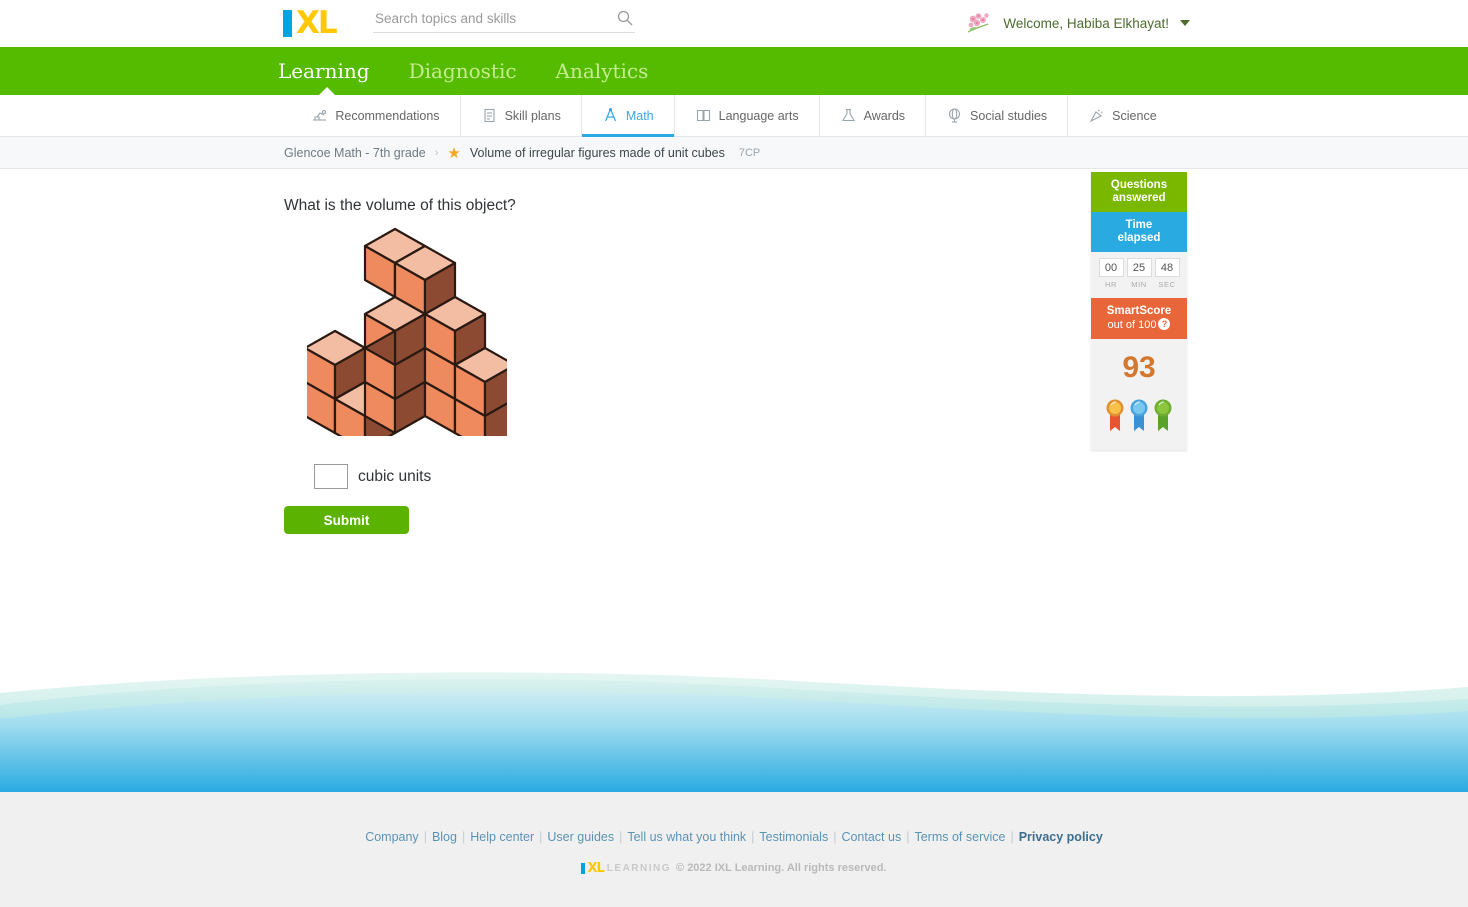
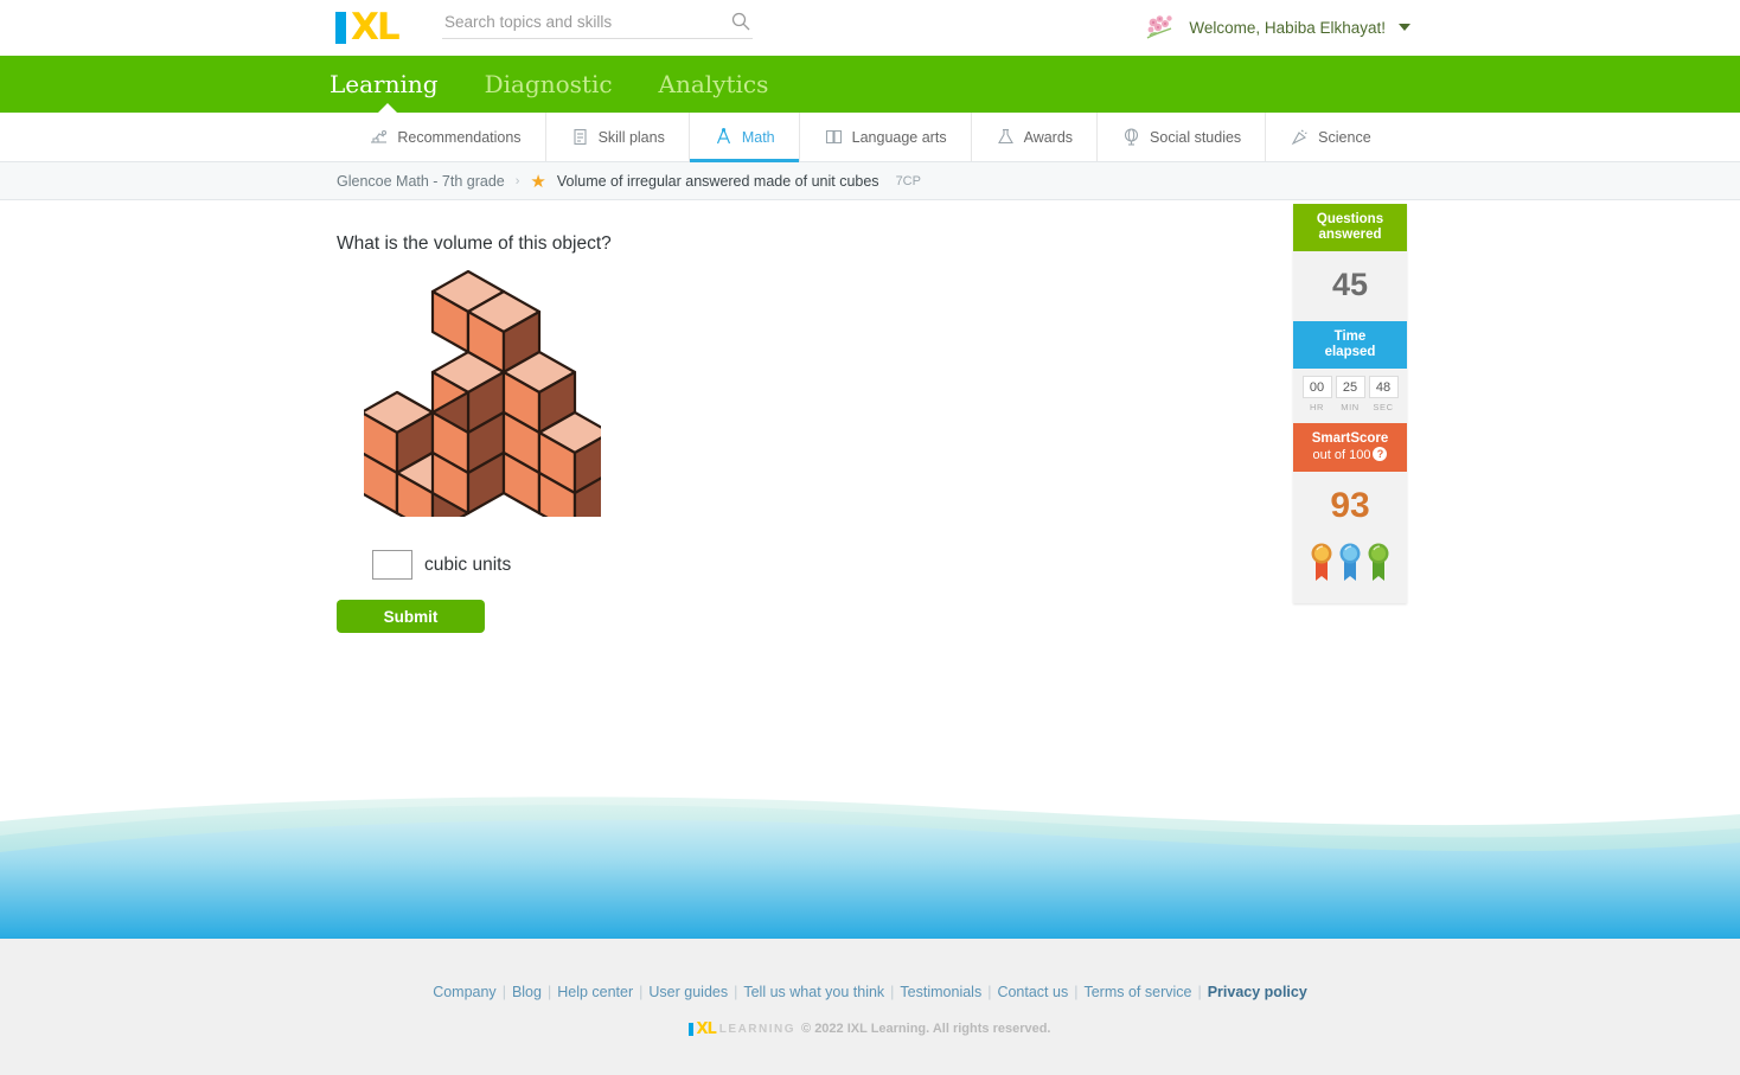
  XL
  Search topics and skills
  Welcome, Habiba Elkhayat!
  Learning
  Diagnostic
  Analytics
  Recommendations
  Skill plans
  Math
  Language arts
  Awards
  Social studies
  Science
  Glencoe Math - 7th grade
  ›
  ★
- Volume of irregular figures made of unit cubes
+ Volume of irregular answered made of unit cubes
  7CP
  What is the volume of this object?
  cubic units
  Submit
  Questions
  answered
+ 45
  Time
  elapsed
  00
  HR
  25
  MIN
  48
  SEC
  SmartScore
  out of 100 ?
  93
  Company | Blog | Help center | User guides | Tell us what you think | Testimonials | Contact us | Terms of service | Privacy policy
  XL
  LEARNING
  © 2022 IXL Learning. All rights reserved.
